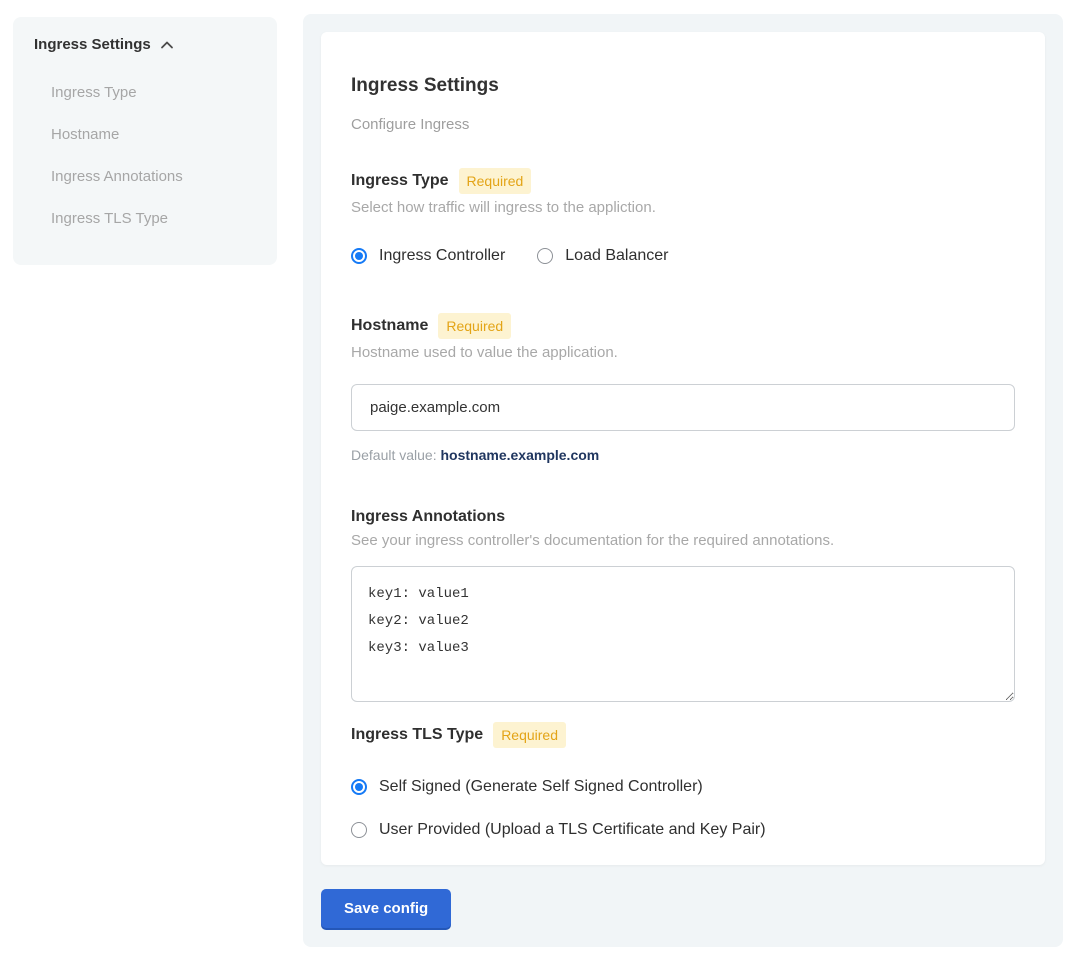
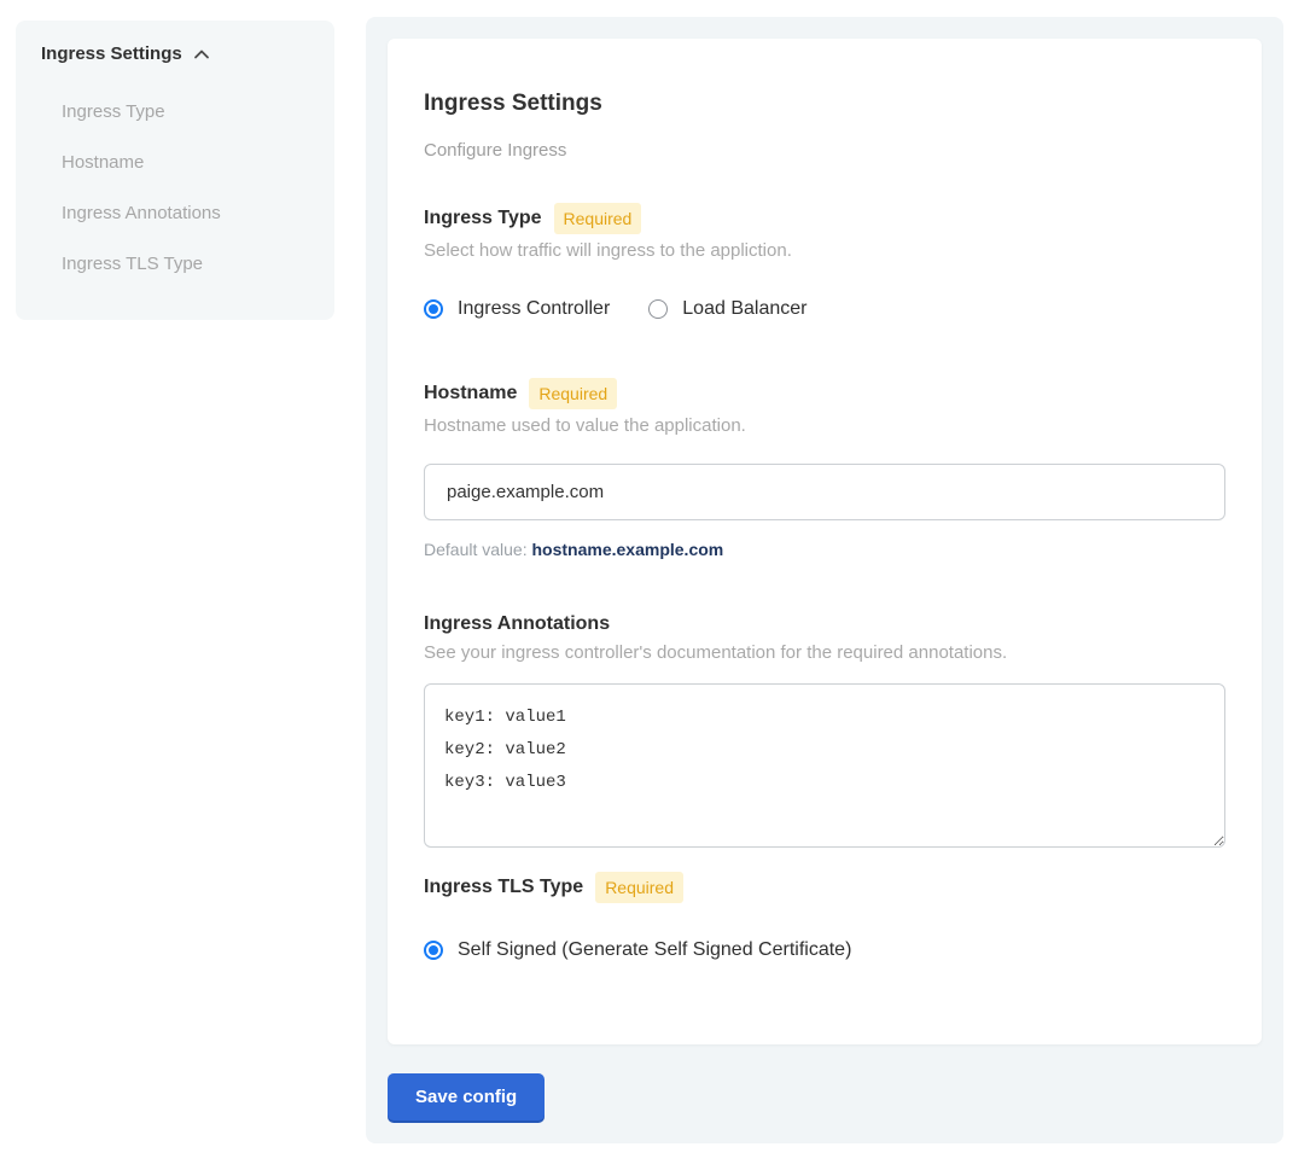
  Ingress Settings
  Ingress Type
  Hostname
  Ingress Annotations
  Ingress TLS Type
  Ingress Settings
  Configure Ingress
  Ingress Type
  Required
  Select how traffic will ingress to the appliction.
  Ingress Controller
  Load Balancer
  Hostname
  Required
  Hostname used to value the application.
  paige.example.com
  Default value: hostname.example.com
  Ingress Annotations
  See your ingress controller's documentation for the required annotations.
  key1: value1
  key2: value2
  key3: value3
  Ingress TLS Type
  Required
- Self Signed (Generate Self Signed Controller)
+ Self Signed (Generate Self Signed Certificate)
- User Provided (Upload a TLS Certificate and Key Pair)
  Save config
